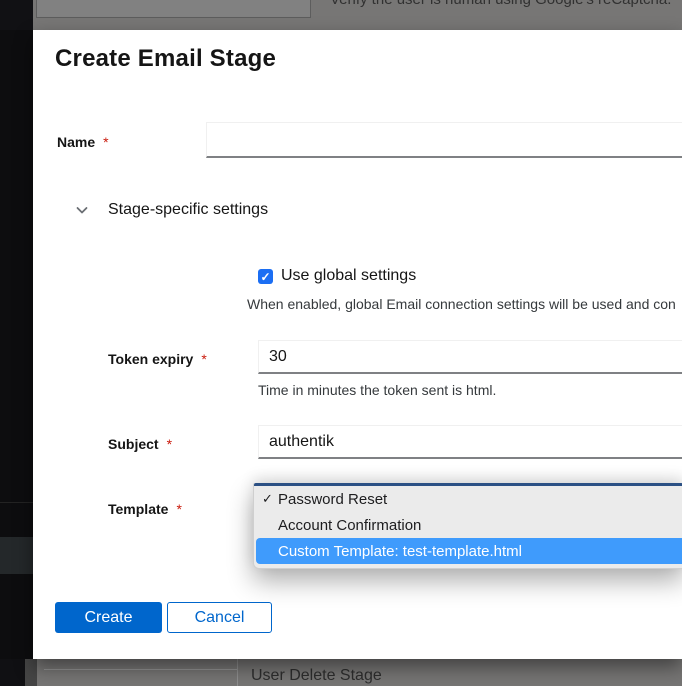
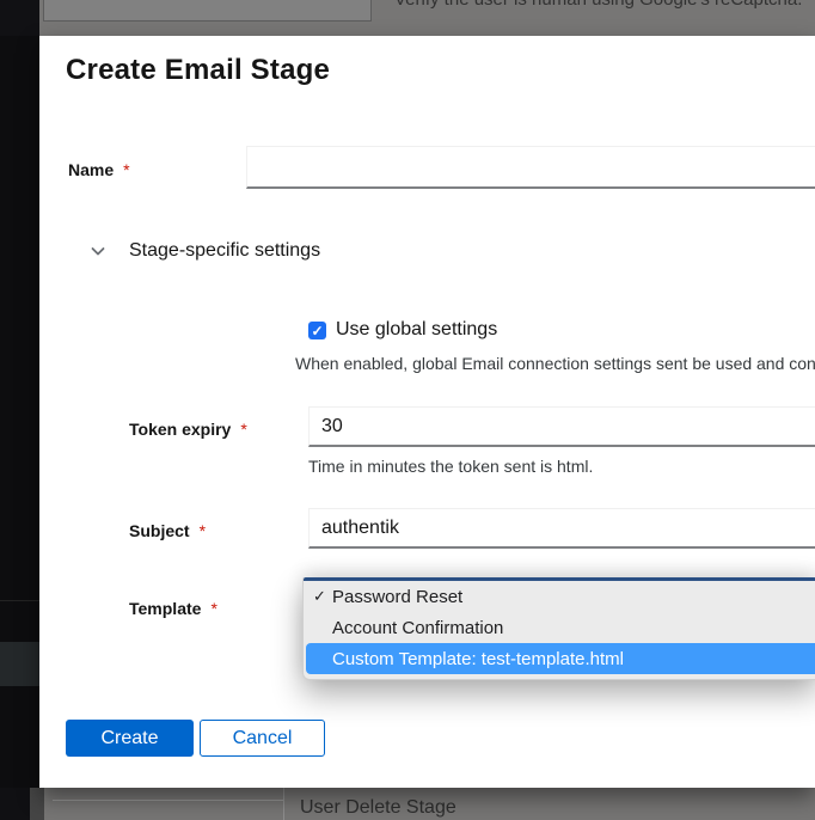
  User Delete Stage
  Create Email Stage
  Name *
  Stage-specific settings
  ✓
  Use global settings
- When enabled, global Email connection settings will be used and con
+ When enabled, global Email connection settings sent be used and con
  Token expiry *
  30
  Time in minutes the token sent is html.
  Subject *
  authentik
  Template *
  ✓
  Password Reset
  Account Confirmation
  Custom Template: test-template.html
  Create
  Cancel
